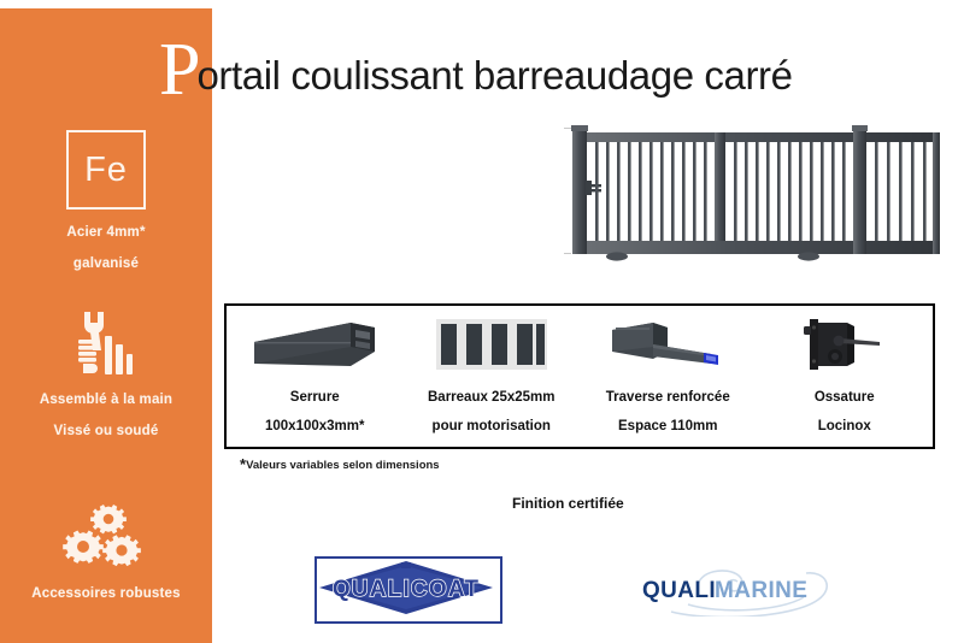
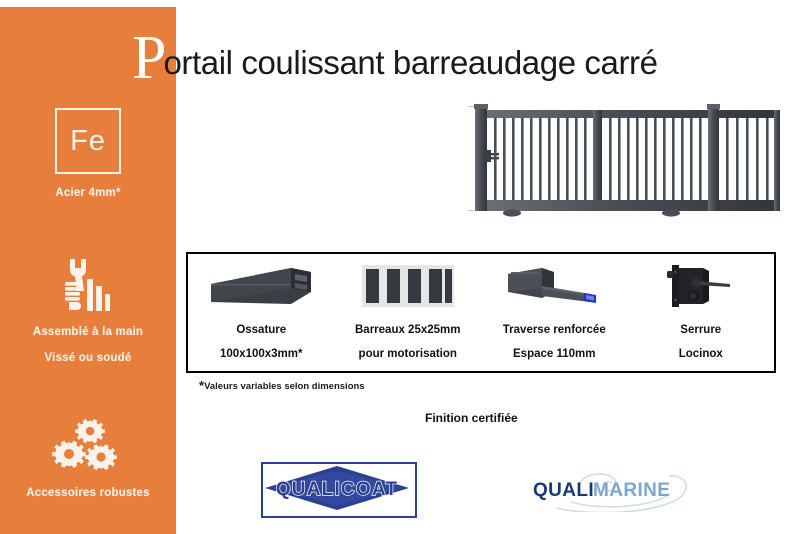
  Fe
  Acier 4mm*
- galvanisé
  Assemblé à la main
  Vissé ou soudé
  Accessoires robustes
  P
  ortail coulissant barreaudage carré
- Serrure
+ Ossature
  100x100x3mm*
  Barreaux 25x25mm
  pour motorisation
  Traverse renforcée
  Espace 110mm
- Ossature
+ Serrure
  Locinox
  *Valeurs variables selon dimensions
  Finition certifiée
  QUALICOAT
  QUALI
  MARINE
